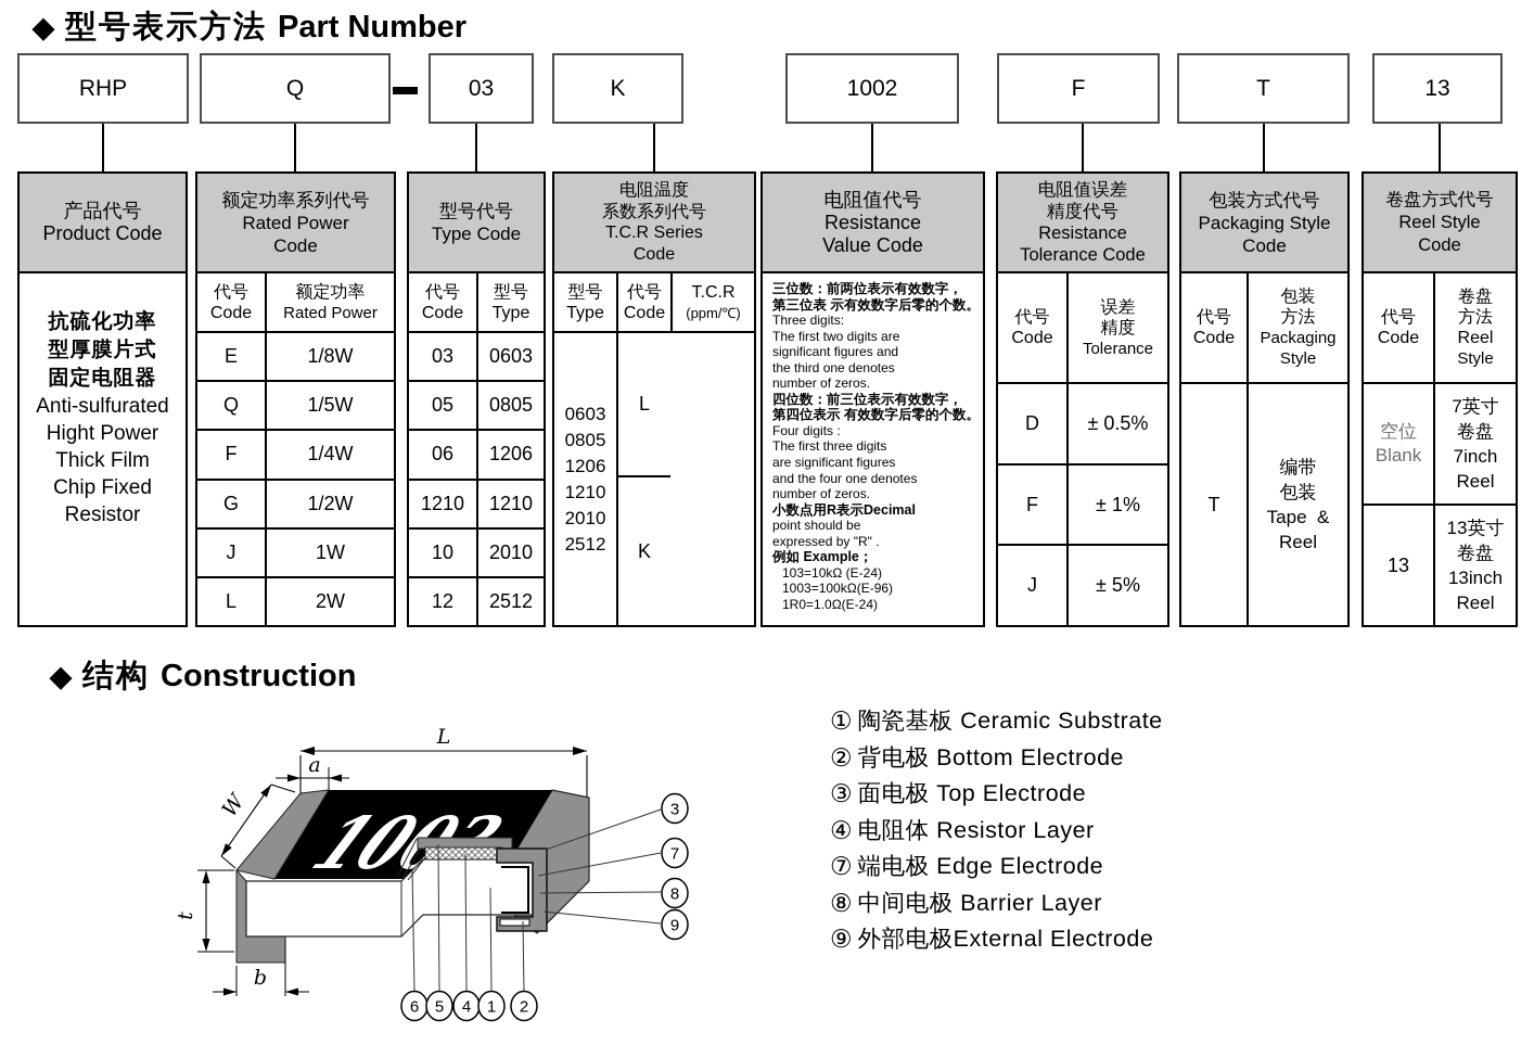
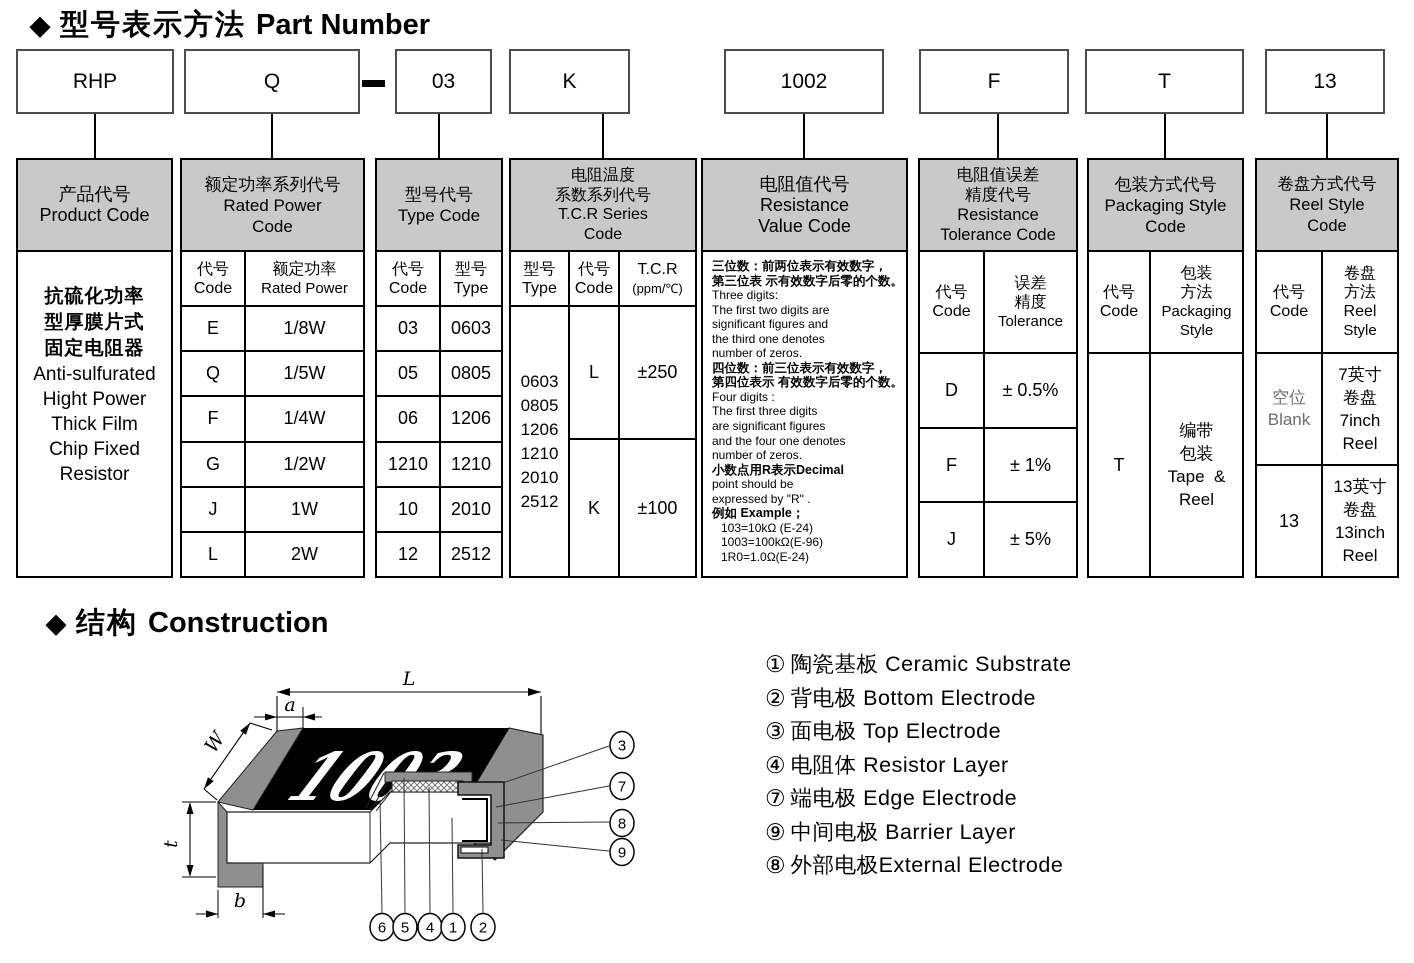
  ◆
  型号表示方法
  Part Number
  RHP
  Q
  03
  K
  1002
  F
  T
  13
  产品代号
  Product Code
  抗硫化功率
  型厚膜片式
  固定电阻器
  Anti-sulfurated
  Hight Power
  Thick Film
  Chip Fixed
  Resistor
  额定功率系列代号
  Rated Power
  Code
  代号
  Code
  额定功率
  Rated Power
  E
  1/8W
  Q
  1/5W
  F
  1/4W
  G
  1/2W
  J
  1W
  L
  2W
  型号代号
  Type Code
  代号
  Code
  型号
  Type
  03
  0603
  05
  0805
  06
  1206
  1210
  1210
  10
  2010
  12
  2512
  电阻温度
  系数系列代号
  T.C.R Series
  Code
  型号
  Type
  代号
  Code
  T.C.R
  (ppm/℃)
  0603
  0805
  1206
  1210
  2010
  2512
  L
  K
+ ±250
+ ±100
  电阻值代号
  Resistance
  Value Code
  三位数：前两位表示有效数字，
  第三位表 示有效数字后零的个数。
  Three digits:
  The first two digits are
  significant figures and
  the third one denotes
  number of zeros.
  四位数：前三位表示有效数字，
  第四位表示 有效数字后零的个数。
  Four digits :
  The first three digits
  are significant figures
  and the four one denotes
  number of zeros.
  小数点用R表示Decimal
  point should be
  expressed by "R" .
  例如 Example；
  103=10kΩ (E-24)
  1003=100kΩ(E-96)
  1R0=1.0Ω(E-24)
  电阻值误差
  精度代号
  Resistance
  Tolerance Code
  代号
  Code
  误差
  精度
  Tolerance
  D
  ± 0.5%
  F
  ± 1%
  J
  ± 5%
  包装方式代号
  Packaging Style
  Code
  代号
  Code
  包装
  方法
  Packaging
  Style
  T
  编带
  包装
  Tape &
  Reel
  卷盘方式代号
  Reel Style
  Code
  代号
  Code
  卷盘
  方法
  Reel
  Style
  空位
  Blank
  7英寸
  卷盘
  7inch
  Reel
  13
  13英寸
  卷盘
  13inch
  Reel
  ◆
  结构
  Construction
  L
  a
  b
  3
  7
  8
  9
  6
  5
  4
  1
  2
  ①
  陶瓷基板 Ceramic Substrate
  ②
  背电极 Bottom Electrode
  ③
  面电极 Top Electrode
  ④
  电阻体 Resistor Layer
  ⑦
  端电极 Edge Electrode
- ⑧
+ ⑨
  中间电极 Barrier Layer
- ⑨
+ ⑧
  外部电极External Electrode
